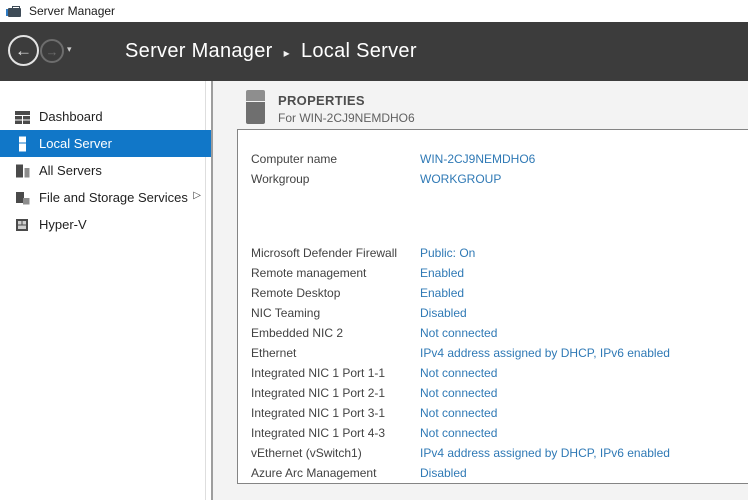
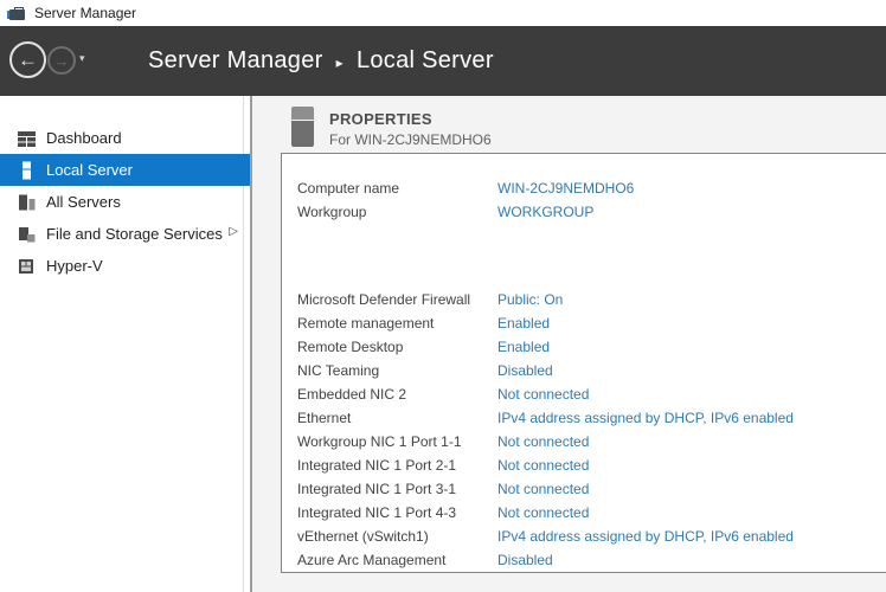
  Server Manager
  ←
  →
  ▾
  Server Manager
  ▸
  Local Server
  Dashboard
  Local Server
  All Servers
  File and Storage Services
  ▷
  Hyper-V
  PROPERTIES
  For WIN-2CJ9NEMDHO6
  Computer name
  WIN-2CJ9NEMDHO6
  Workgroup
  WORKGROUP
  Microsoft Defender Firewall
  Public: On
  Remote management
  Enabled
  Remote Desktop
  Enabled
  NIC Teaming
  Disabled
  Embedded NIC 2
  Not connected
  Ethernet
  IPv4 address assigned by DHCP, IPv6 enabled
- Integrated NIC 1 Port 1-1
+ Workgroup NIC 1 Port 1-1
  Not connected
  Integrated NIC 1 Port 2-1
  Not connected
  Integrated NIC 1 Port 3-1
  Not connected
  Integrated NIC 1 Port 4-3
  Not connected
  vEthernet (vSwitch1)
  IPv4 address assigned by DHCP, IPv6 enabled
  Azure Arc Management
  Disabled
